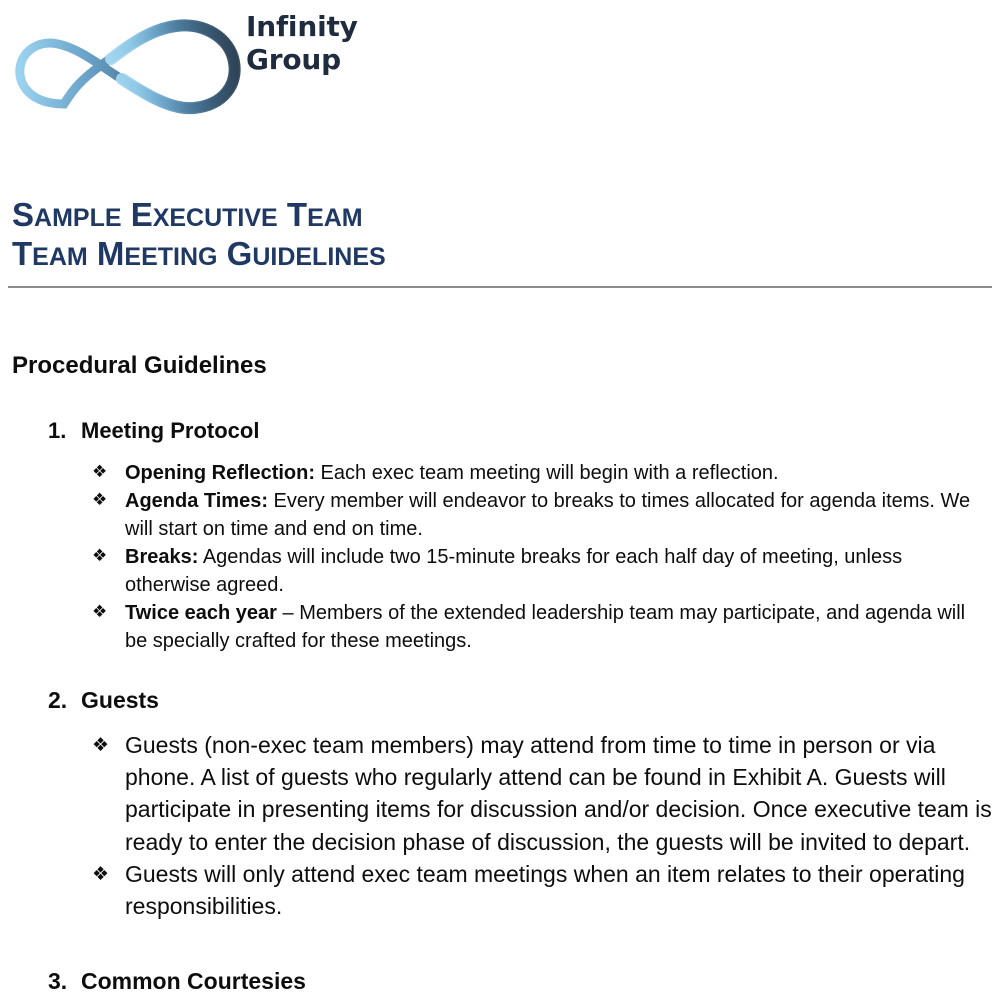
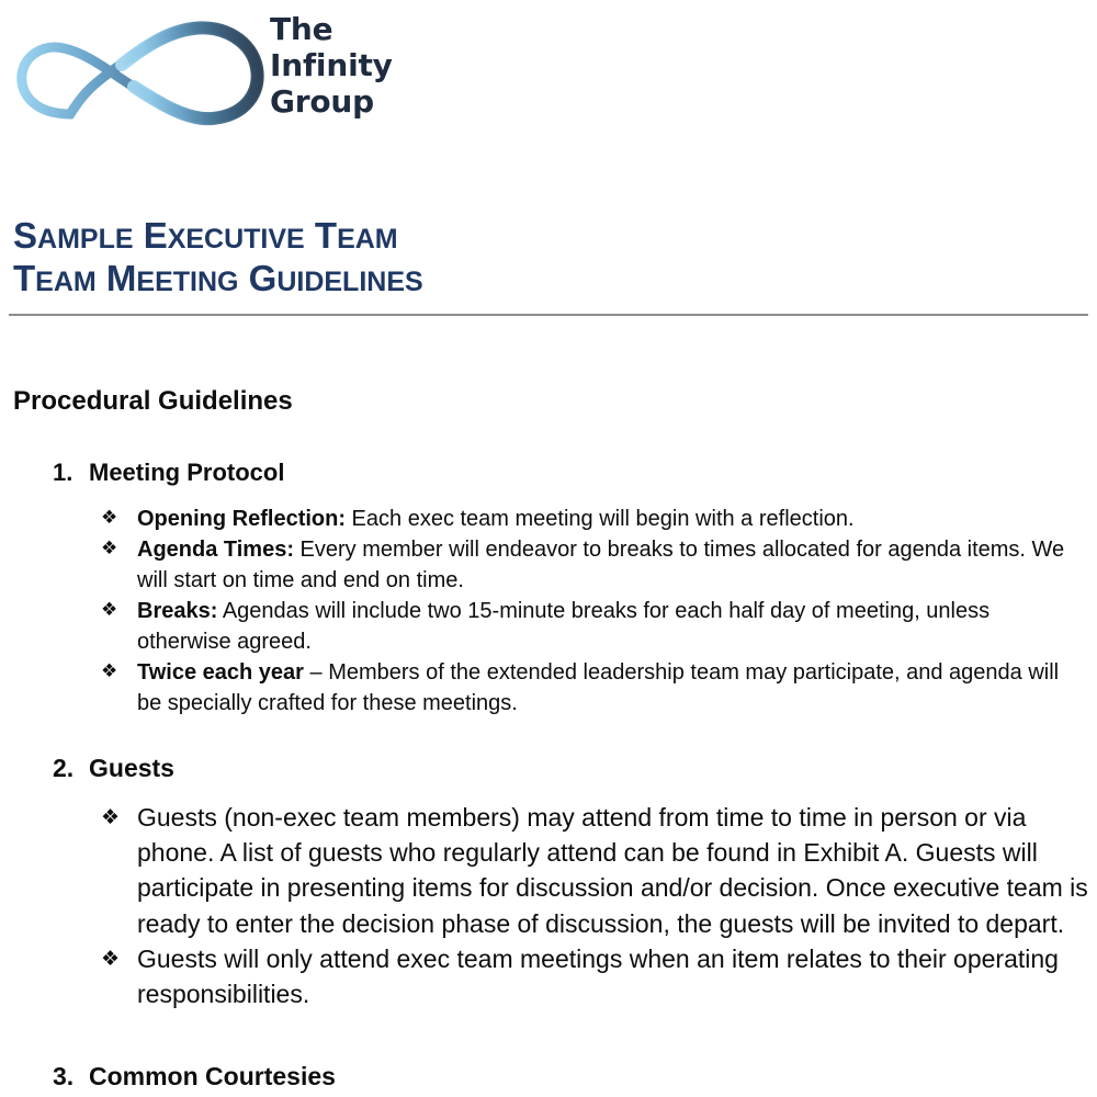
+ The
  Infinity
  Group
  SAMPLE EXECUTIVE TEAM
  TEAM MEETING GUIDELINES
  Procedural Guidelines
  1.
  Meeting Protocol
  ❖
  Opening Reflection: Each exec team meeting will begin with a reflection.
  ❖
  Agenda Times: Every member will endeavor to breaks to times allocated for agenda items. We will start on time and end on time.
  ❖
  Breaks: Agendas will include two 15-minute breaks for each half day of meeting, unless otherwise agreed.
  ❖
  Twice each year – Members of the extended leadership team may participate, and agenda will be specially crafted for these meetings.
  2.
  Guests
  ❖
  Guests (non-exec team members) may attend from time to time in person or via phone. A list of guests who regularly attend can be found in Exhibit A. Guests will participate in presenting items for discussion and/or decision. Once executive team is ready to enter the decision phase of discussion, the guests will be invited to depart.
  ❖
  Guests will only attend exec team meetings when an item relates to their operating responsibilities.
  3.
  Common Courtesies
